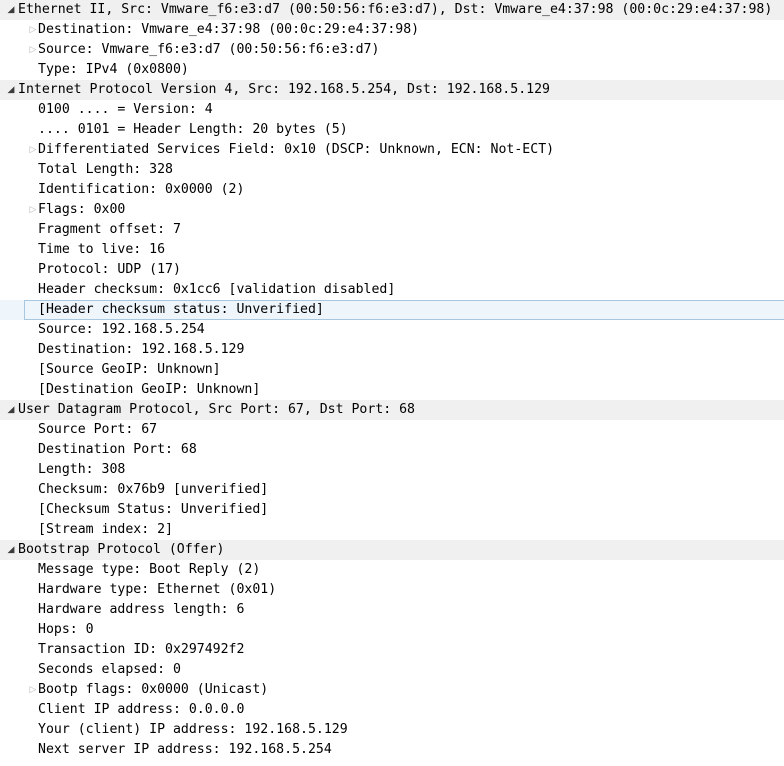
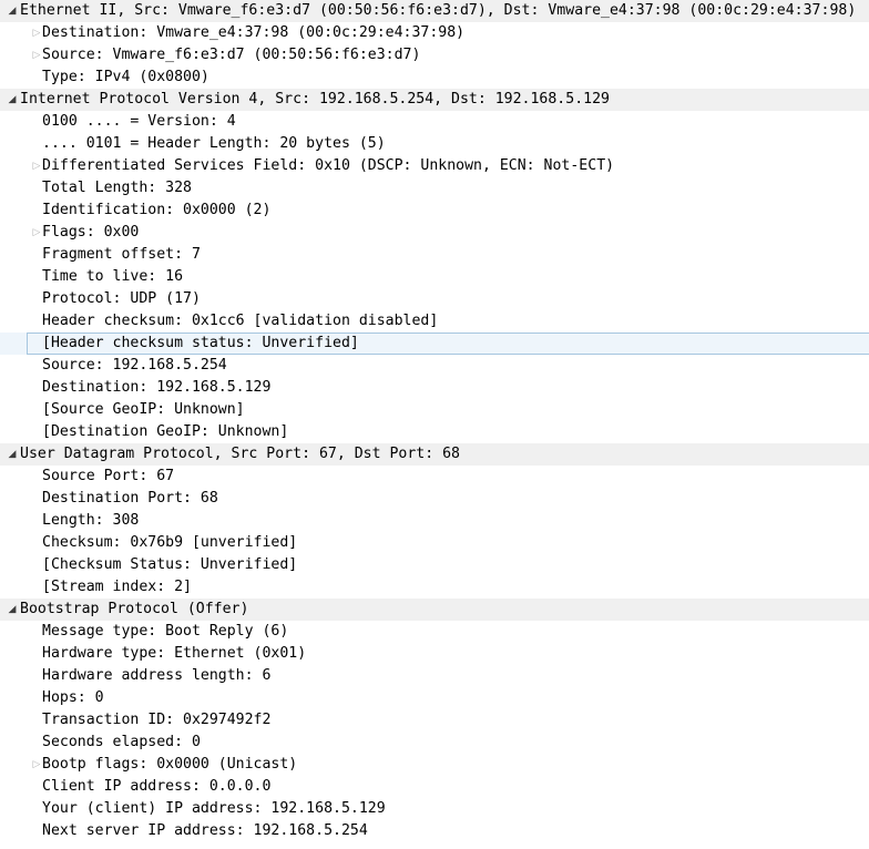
  ◢
  Ethernet II, Src: Vmware_f6:e3:d7 (00:50:56:f6:e3:d7), Dst: Vmware_e4:37:98 (00:0c:29:e4:37:98)
  ▷
  Destination: Vmware_e4:37:98 (00:0c:29:e4:37:98)
  ▷
  Source: Vmware_f6:e3:d7 (00:50:56:f6:e3:d7)
  Type: IPv4 (0x0800)
  ◢
  Internet Protocol Version 4, Src: 192.168.5.254, Dst: 192.168.5.129
  0100 .... = Version: 4
  .... 0101 = Header Length: 20 bytes (5)
  ▷
  Differentiated Services Field: 0x10 (DSCP: Unknown, ECN: Not-ECT)
  Total Length: 328
  Identification: 0x0000 (2)
  ▷
  Flags: 0x00
  Fragment offset: 7
  Time to live: 16
  Protocol: UDP (17)
  Header checksum: 0x1cc6 [validation disabled]
  [Header checksum status: Unverified]
  Source: 192.168.5.254
  Destination: 192.168.5.129
  [Source GeoIP: Unknown]
  [Destination GeoIP: Unknown]
  ◢
  User Datagram Protocol, Src Port: 67, Dst Port: 68
  Source Port: 67
  Destination Port: 68
  Length: 308
  Checksum: 0x76b9 [unverified]
  [Checksum Status: Unverified]
  [Stream index: 2]
  ◢
  Bootstrap Protocol (Offer)
- Message type: Boot Reply (2)
+ Message type: Boot Reply (6)
  Hardware type: Ethernet (0x01)
  Hardware address length: 6
  Hops: 0
  Transaction ID: 0x297492f2
  Seconds elapsed: 0
  ▷
  Bootp flags: 0x0000 (Unicast)
  Client IP address: 0.0.0.0
  Your (client) IP address: 192.168.5.129
  Next server IP address: 192.168.5.254
